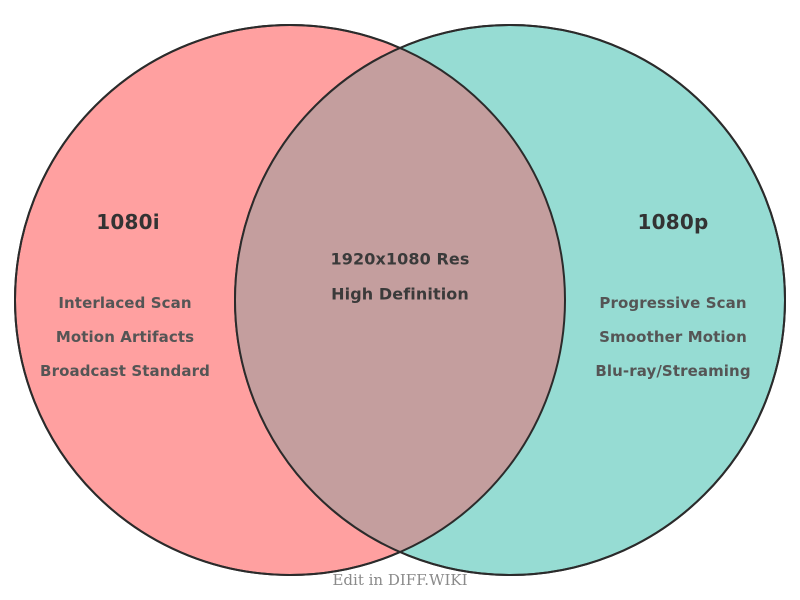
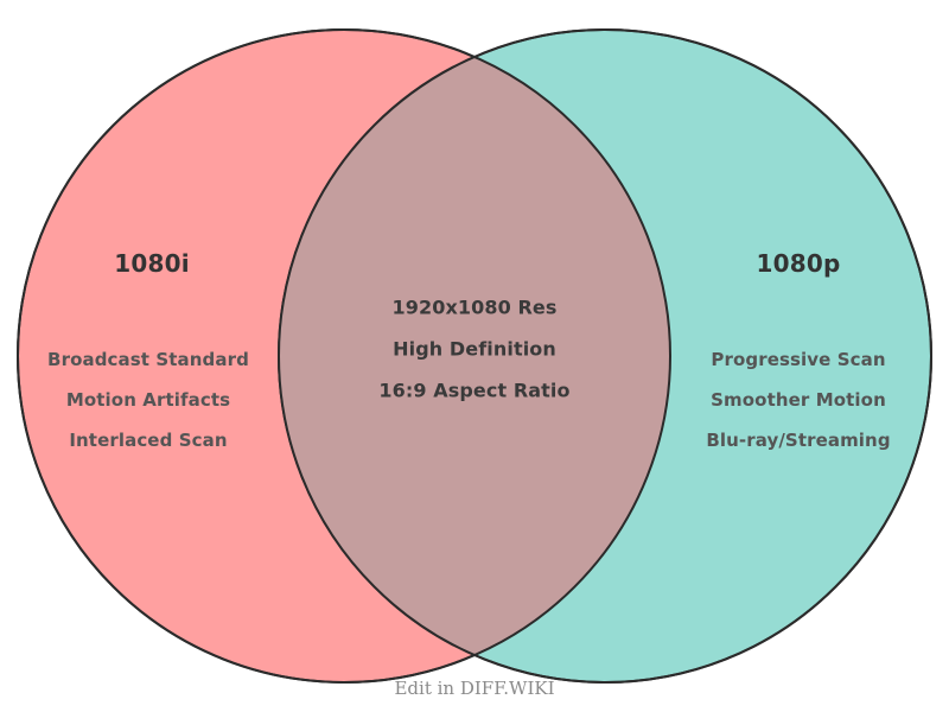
  1080i
  1080p
- Interlaced Scan
+ Broadcast Standard
  Motion Artifacts
- Broadcast Standard
+ Interlaced Scan
  Progressive Scan
  Smoother Motion
  Blu-ray/Streaming
  1920x1080 Res
  High Definition
+ 16:9 Aspect Ratio
  Edit in DIFF.WIKI
